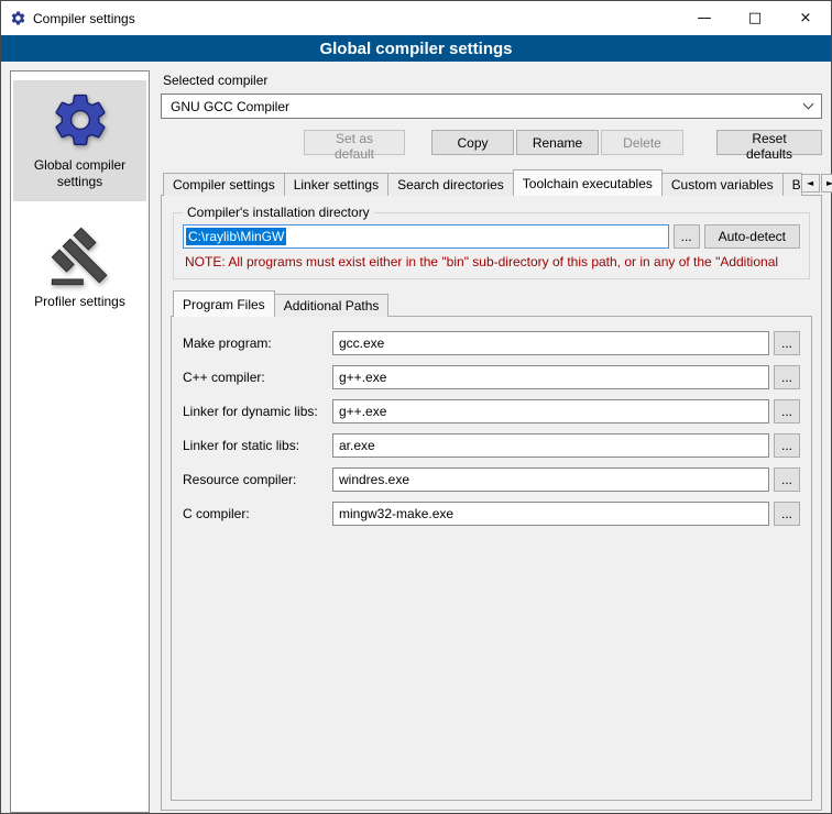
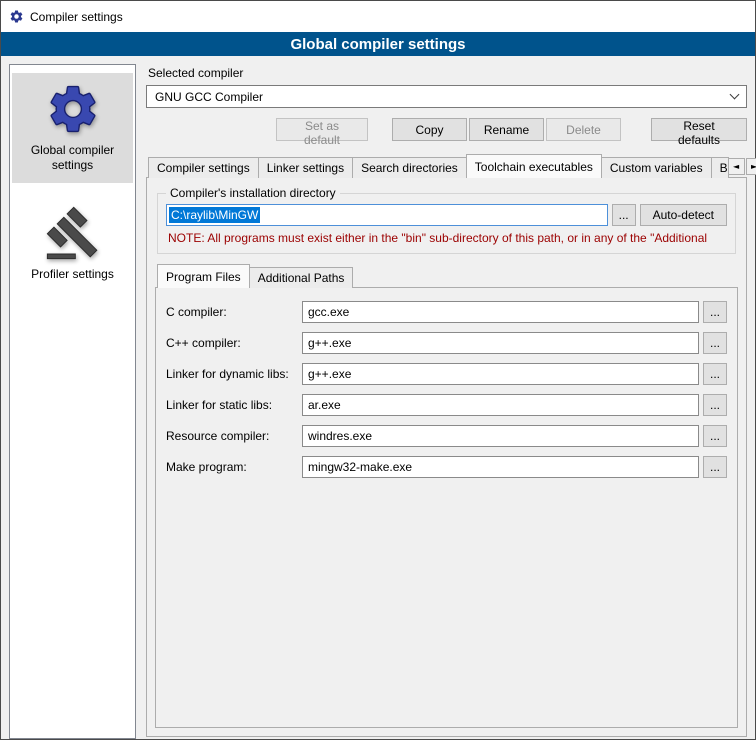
  Compiler settings
- —
- □
- ×
  Global compiler settings
  Global compiler settings
  Profiler settings
  Selected compiler
  GNU GCC Compiler
  Set as default
  Copy
  Rename
  Delete
  Reset defaults
  Compiler settings
  Linker settings
  Search directories
  Toolchain executables
  Custom variables
  ◄
  ►
  Compiler's installation directory
  C:\raylib\MinGW
  ...
  Auto-detect
  NOTE: All programs must exist either in the "bin" sub-directory of this path, or in any of the "Additional
  Program Files
  Additional Paths
- Make program:
+ C compiler:
  gcc.exe
  ...
  C++ compiler:
  g++.exe
  ...
  Linker for dynamic libs:
  g++.exe
  ...
  Linker for static libs:
  ar.exe
  ...
  Resource compiler:
  windres.exe
  ...
- C compiler:
+ Make program:
  mingw32-make.exe
  ...
